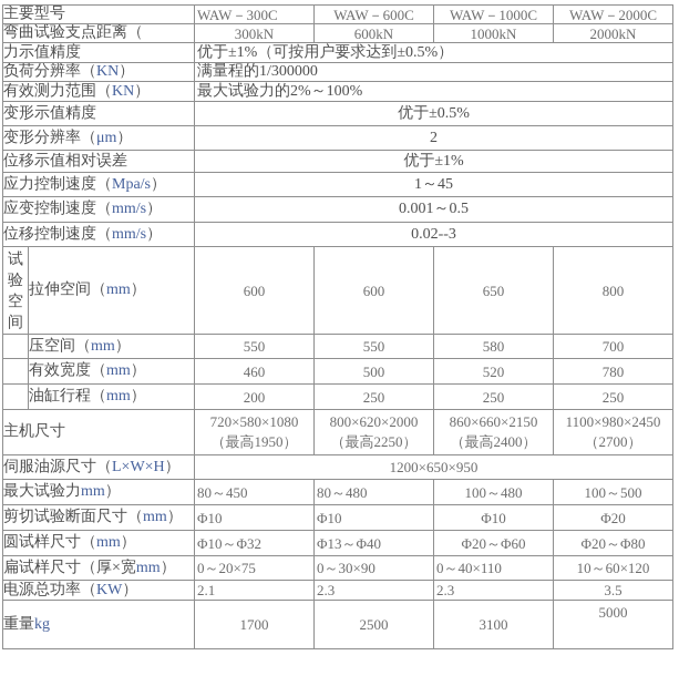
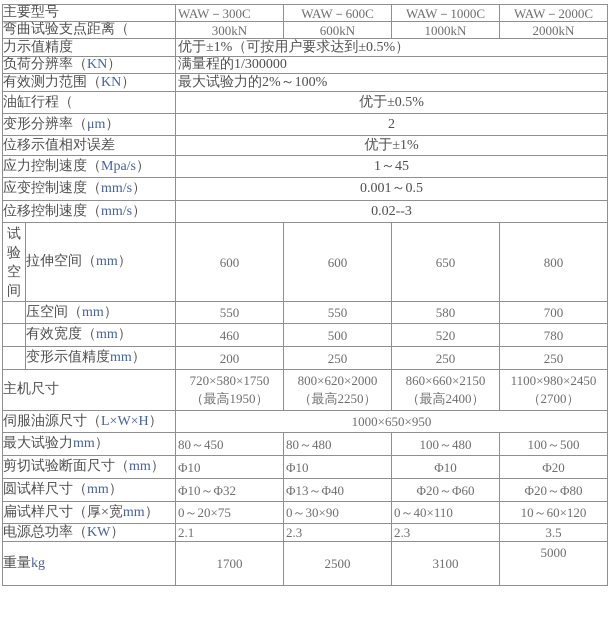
  主要型号	WAW－300C	WAW－600C	WAW－1000C	WAW－2000C
  弯曲试验支点距离（	300kN	600kN	1000kN	2000kN
  力示值精度	优于±1%（可按用户要求达到±0.5%）
  负荷分辨率（KN）	满量程的1/300000
  有效测力范围（KN）	最大试验力的2%～100%
- 变形示值精度	优于±0.5%
+ 油缸行程（	优于±0.5%
  变形分辨率（μm）	2
  位移示值相对误差	优于±1%
  应力控制速度（Mpa/s）	1～45
  应变控制速度（mm/s）	0.001～0.5
  位移控制速度（mm/s）	0.02--3
  试验空间	拉伸空间（mm）	600	600	650	800
  	压空间（mm）	550	550	580	700
  	有效宽度（mm）	460	500	520	780
- 	油缸行程（mm）	200	250	250	250
+ 	变形示值精度mm）	200	250	250	250
- 主机尺寸	720×580×1080 （最高1950）	800×620×2000 （最高2250）	860×660×2150 （最高2400）	1100×980×2450 （2700）
+ 主机尺寸	720×580×1750 （最高1950）	800×620×2000 （最高2250）	860×660×2150 （最高2400）	1100×980×2450 （2700）
- 伺服油源尺寸（L×W×H）	1200×650×950
+ 伺服油源尺寸（L×W×H）	1000×650×950
  最大试验力mm）	80～450	80～480	100～480	100～500
  剪切试验断面尺寸（mm）	Φ10	Φ10	Φ10	Φ20
  圆试样尺寸（mm）	Φ10～Φ32	Φ13～Φ40	Φ20～Φ60	Φ20～Φ80
  扁试样尺寸（厚×宽mm）	0～20×75	0～30×90	0～40×110	10～60×120
  电源总功率（KW）	2.1	2.3	2.3	3.5
  重量kg	1700	2500	3100	5000
